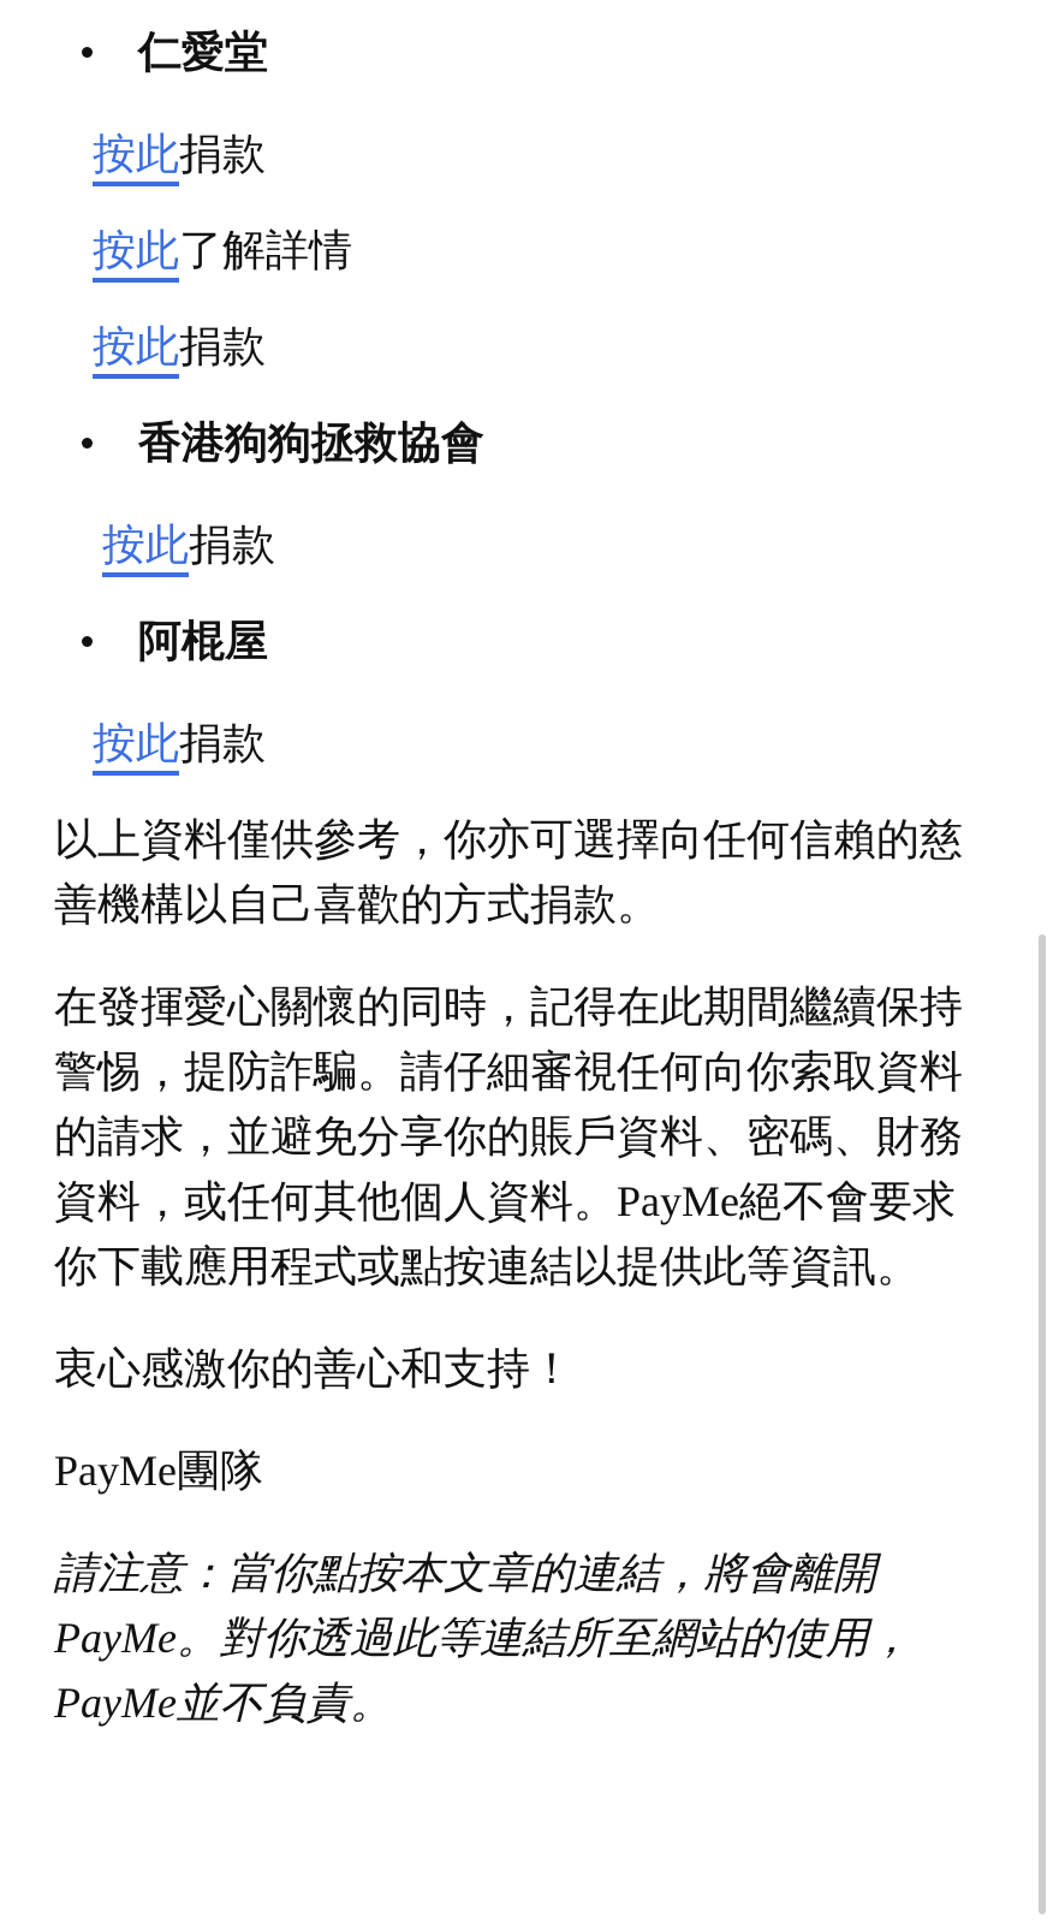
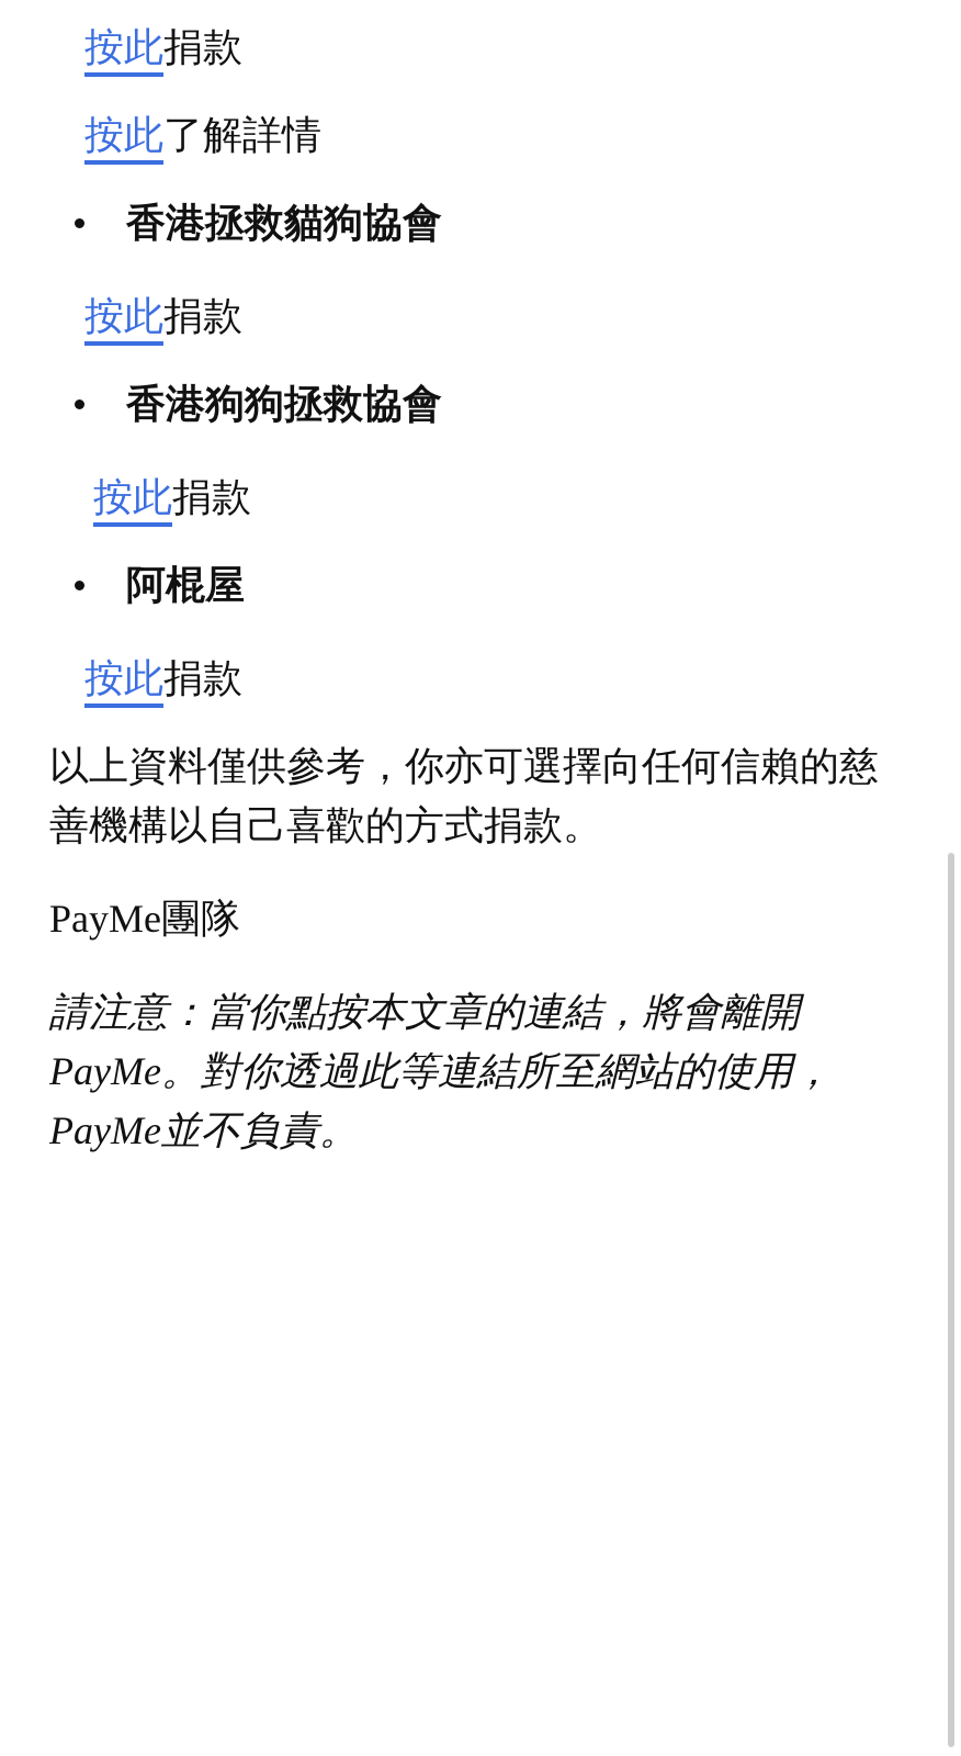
- 仁愛堂
  按此捐款
  按此了解詳情
+ 香港拯救貓狗協會
  按此捐款
  香港狗狗拯救協會
  按此捐款
  阿棍屋
  按此捐款
  以上資料僅供參考，你亦可選擇向任何信賴的慈善機構以自己喜歡的方式捐款。
- 在發揮愛心關懷的同時，記得在此期間繼續保持警惕，提防詐騙。請仔細審視任何向你索取資料的請求，並避免分享你的賬戶資料、密碼、財務資料，或任何其他個人資料。PayMe絕不會要求你下載應用程式或點按連結以提供此等資訊。
- 衷心感激你的善心和支持！
  PayMe團隊
  請注意：當你點按本文章的連結，將會離開PayMe。對你透過此等連結所至網站的使用，PayMe並不負責。
